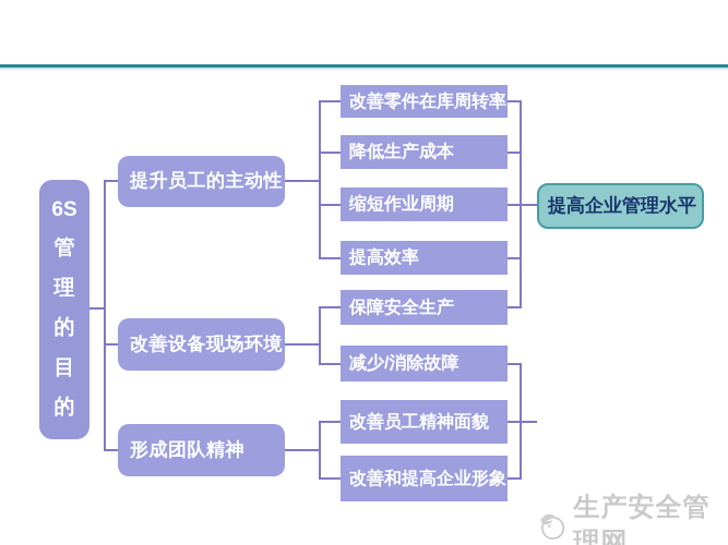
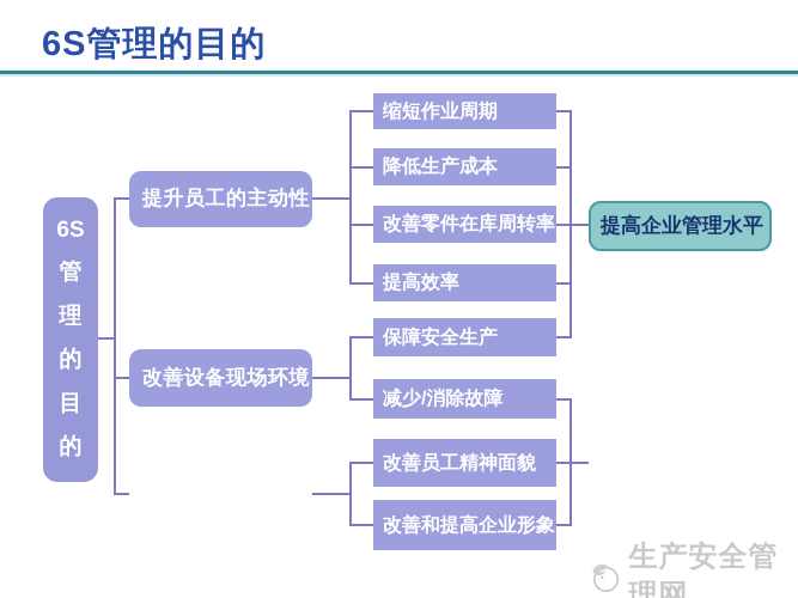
+ 6S管理的目的
  6S
  管
  理
  的
  目
  的
  提升员工的主动性
  改善设备现场环境
- 形成团队精神
- 改善零件在库周转率
+ 缩短作业周期
  降低生产成本
- 缩短作业周期
+ 改善零件在库周转率
  提高效率
  保障安全生产
  减少/消除故障
  改善员工精神面貌
  改善和提高企业形象
  提高企业管理水平
  生产安全管理网
